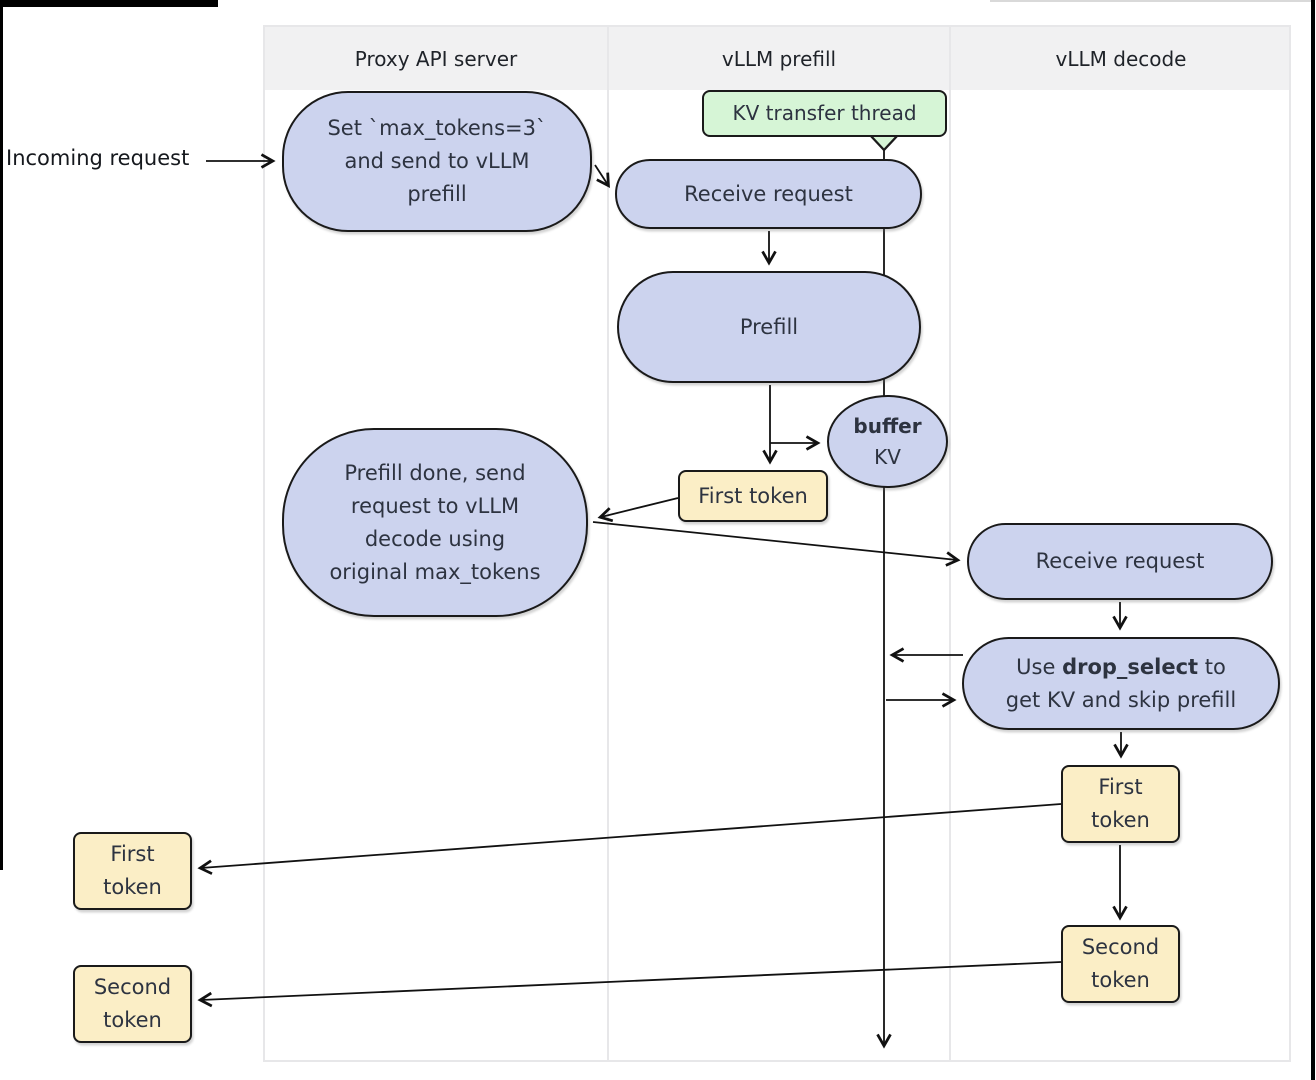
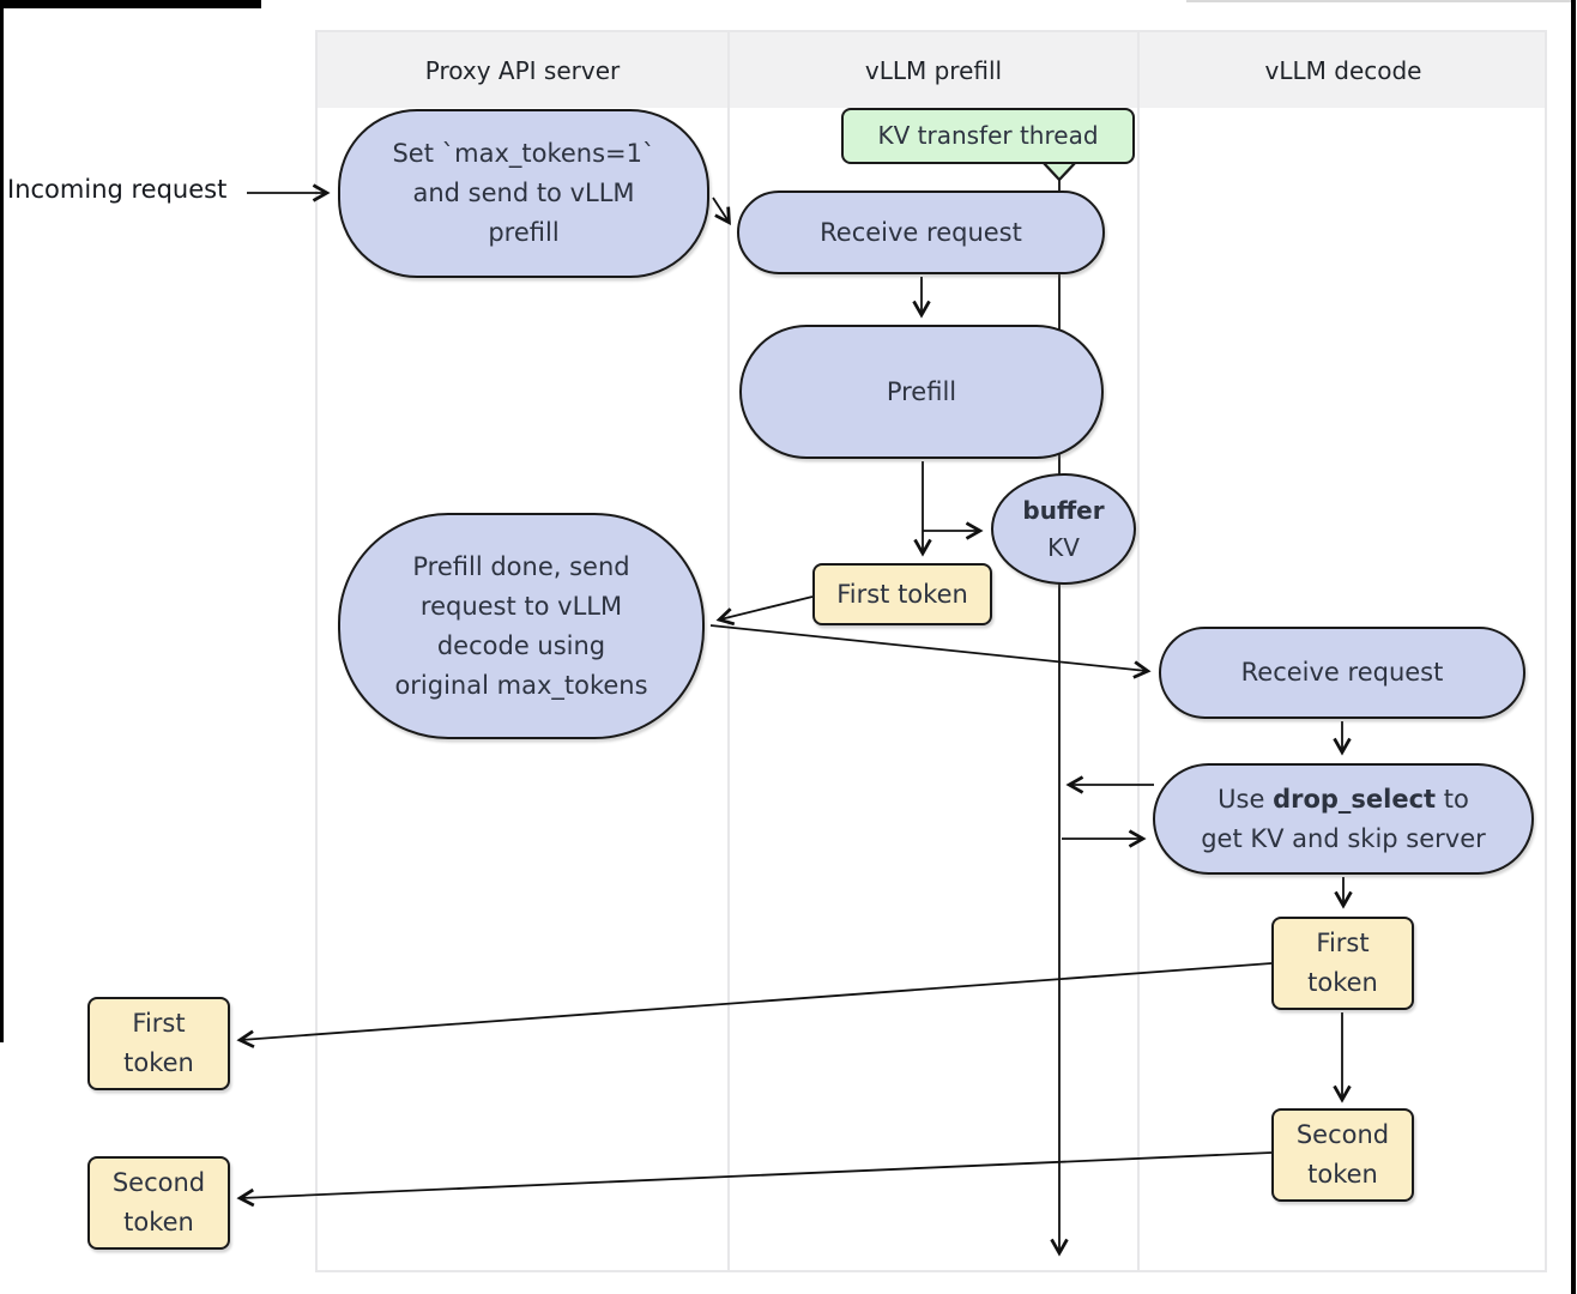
  Proxy API server
  vLLM prefill
  vLLM decode
  Incoming request
- Set `max_tokens=3`
+ Set `max_tokens=1`
  and send to vLLM
  prefill
  Prefill done, send
  request to vLLM
  decode using
  original max_tokens
  KV transfer thread
  Receive request
  Prefill
  buffer
  KV
  First token
  Receive request
  Use drop_select to
- get KV and skip prefill
+ get KV and skip server
  First
  token
  Second
  token
  First
  token
  Second
  token
